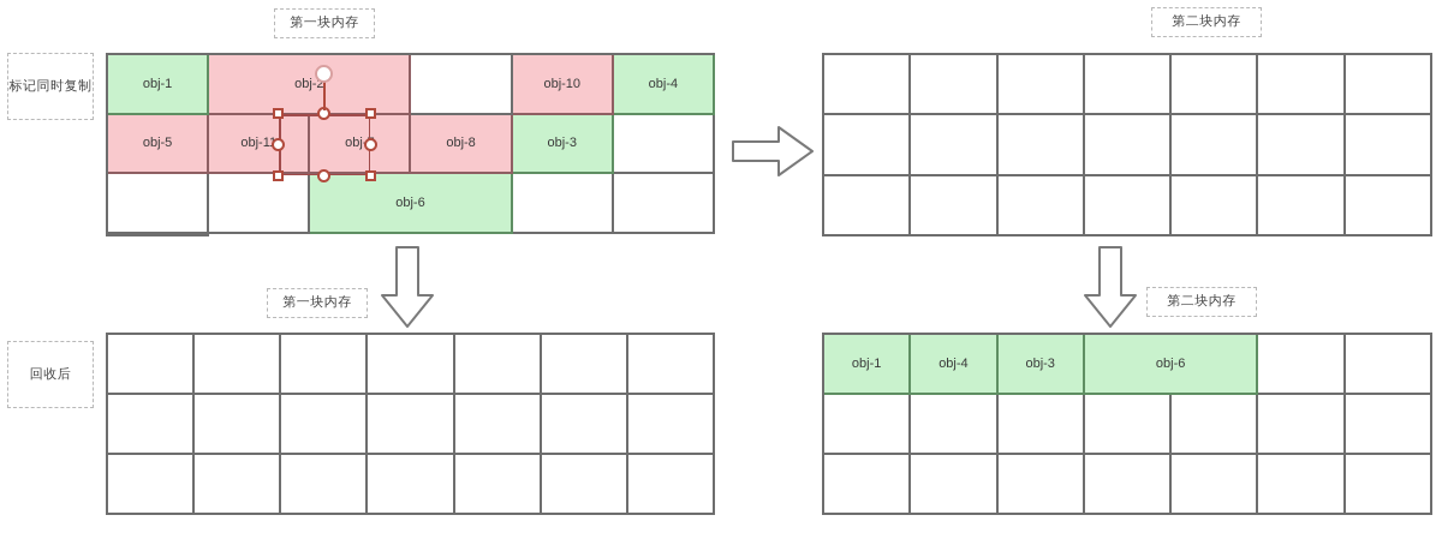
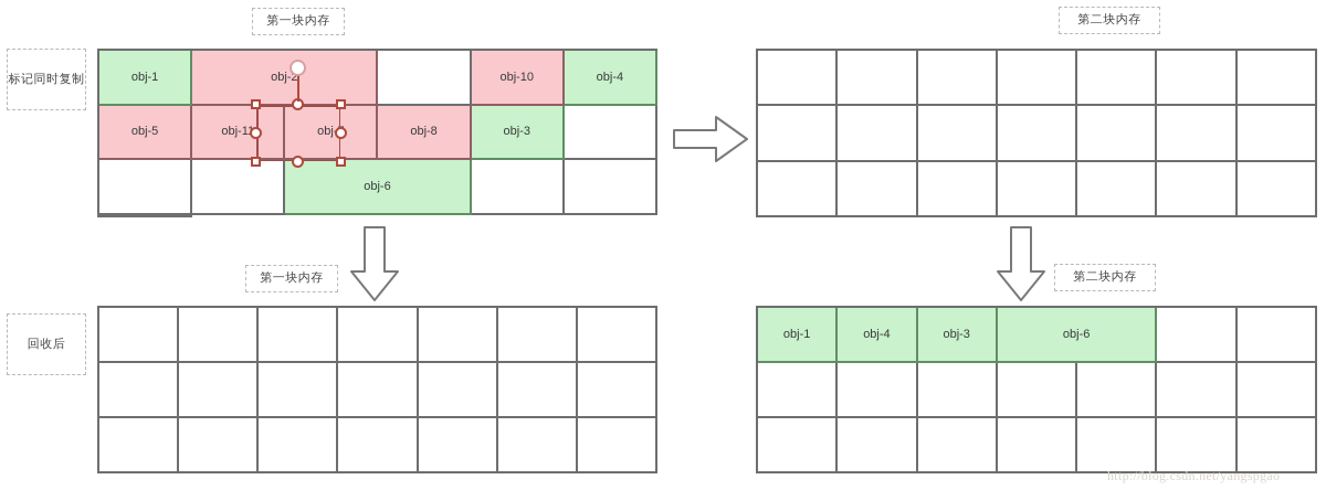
  标记同时复制
  回收后
  第一块内存
  第二块内存
  第一块内存
  第二块内存
  obj-1
  obj-2
  obj-10
  obj-4
  obj-5
  obj-1
  obj-8
  obj-3
  obj-6
  obj-1
  obj-4
  obj-3
  obj-6
+ http://blog.csdn.net/yangspgao
